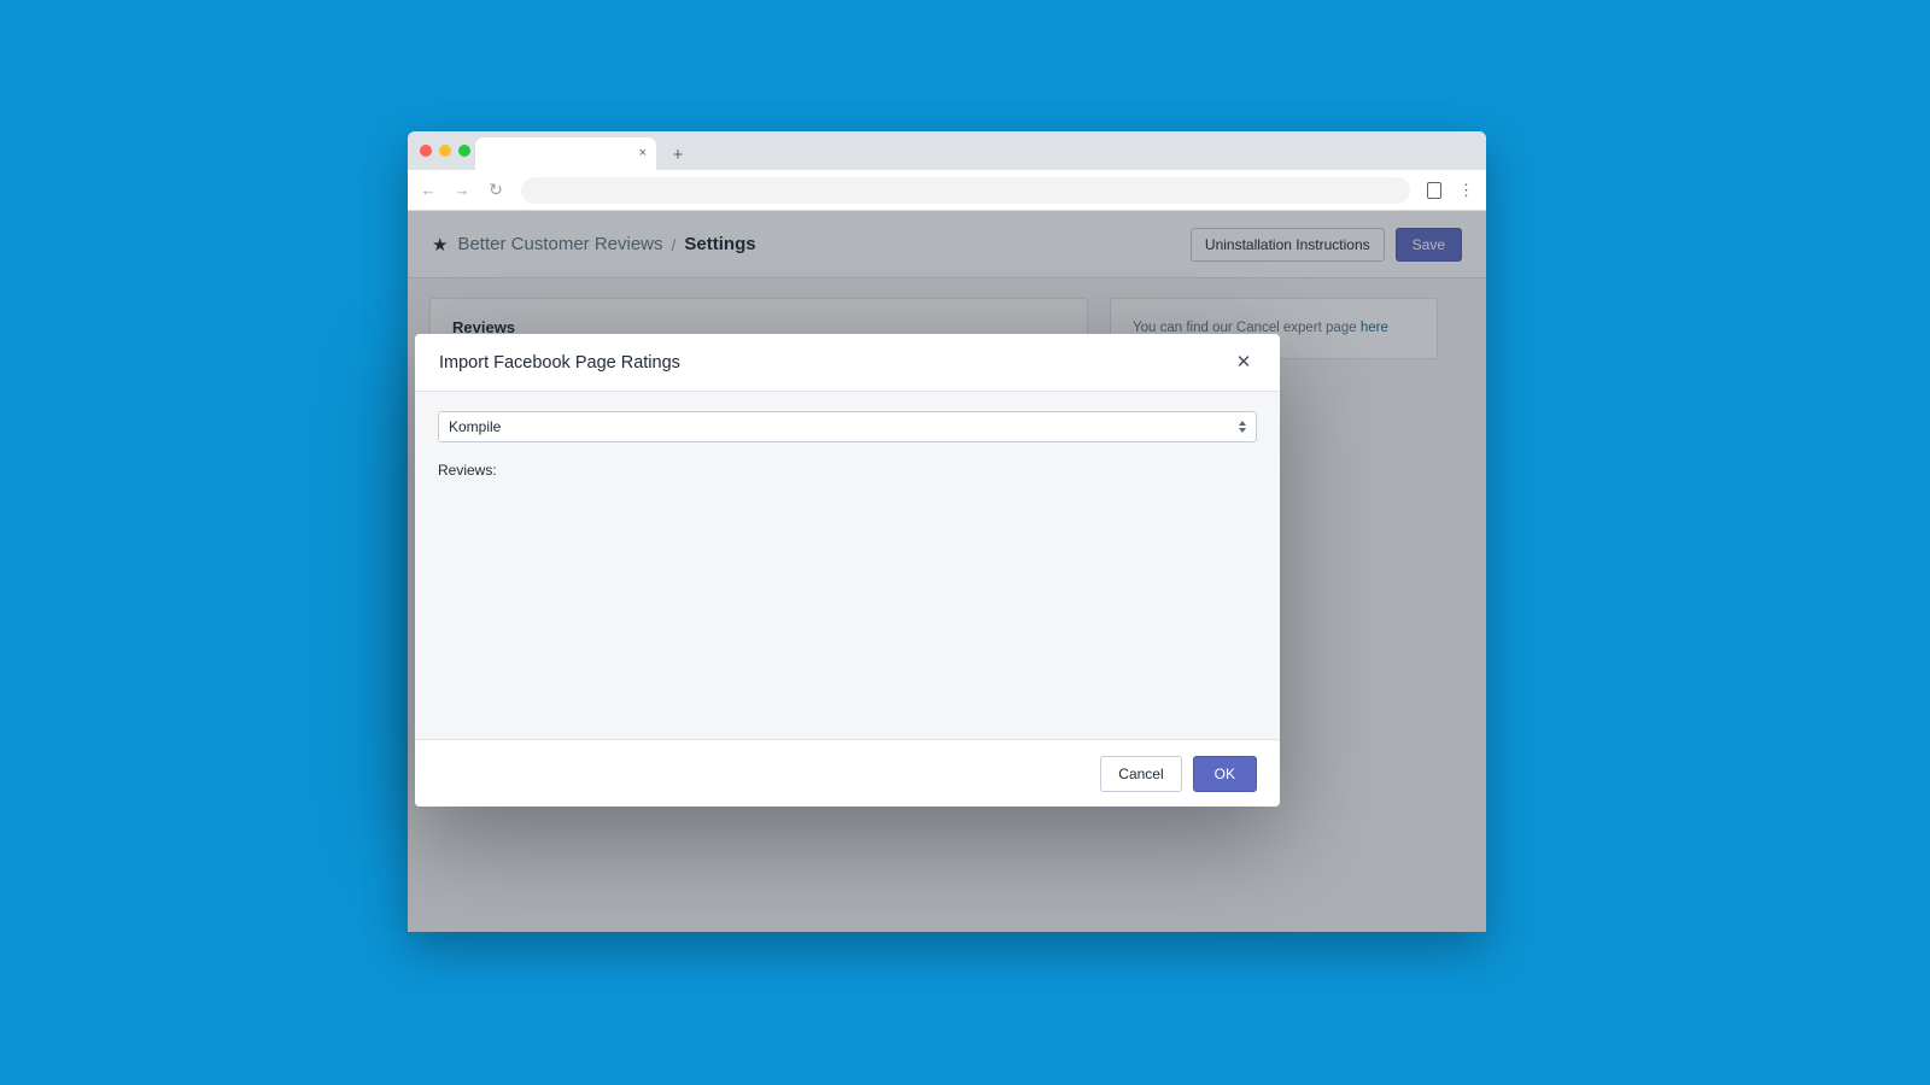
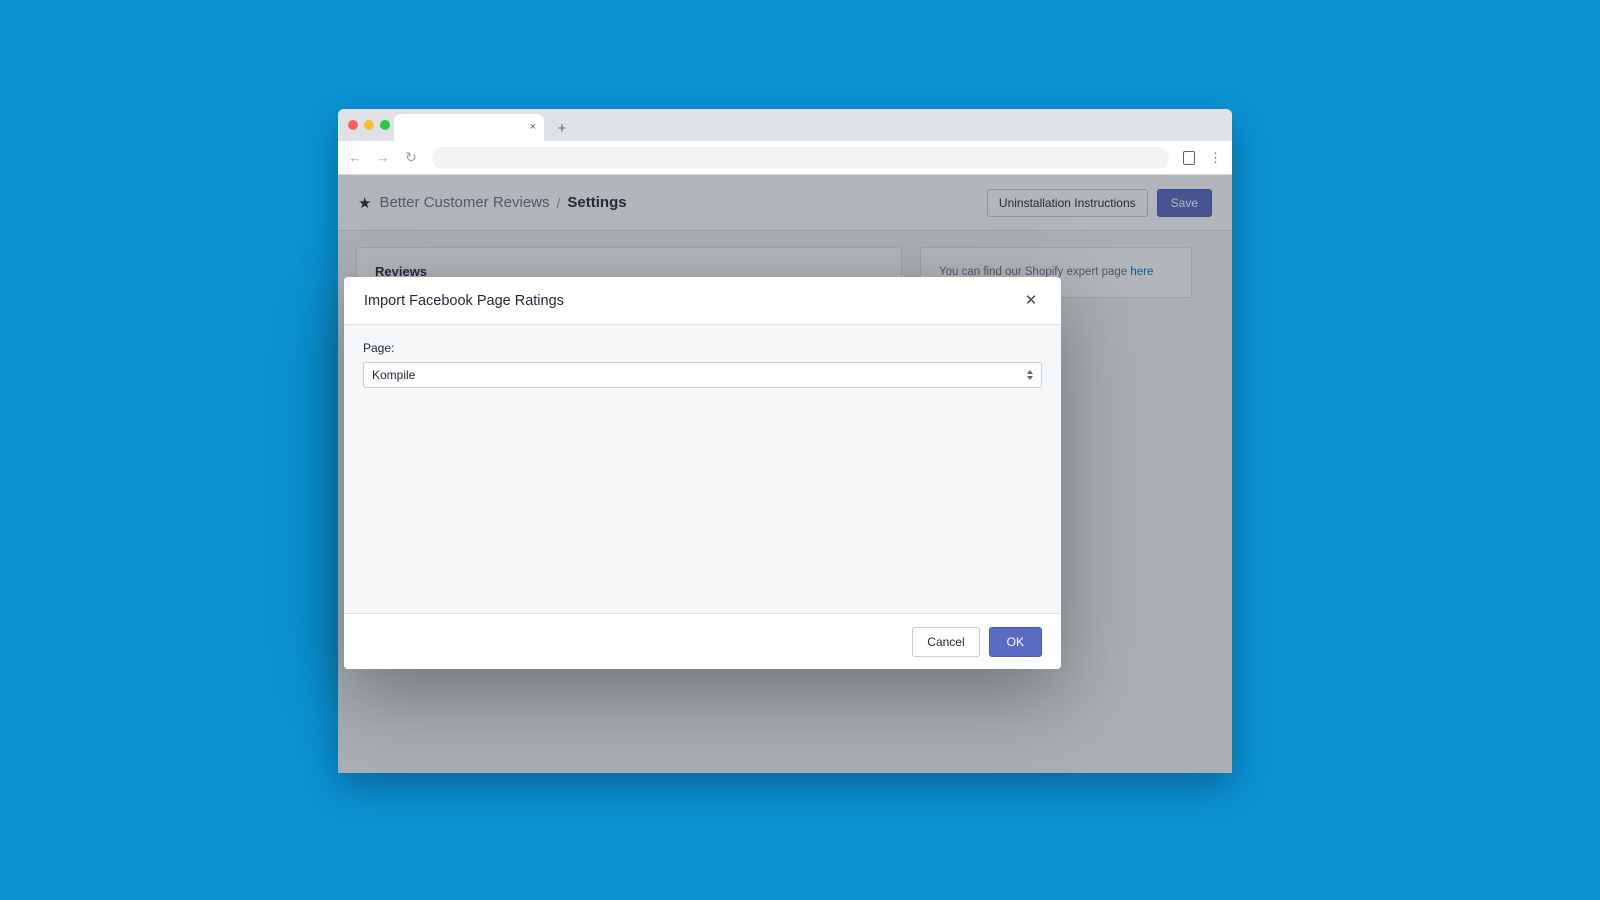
  ×
  +
  ←
  →
  ↻
  ⋮
  ★
  Better Customer Reviews
  /
  Settings
  Uninstallation Instructions
  Save
  Reviews
- You can find our Cancel expert page here
+ You can find our Shopify expert page here
  Import Facebook Page Ratings
  ✕
+ Page:
  Kompile
- Reviews:
  Cancel
  OK
